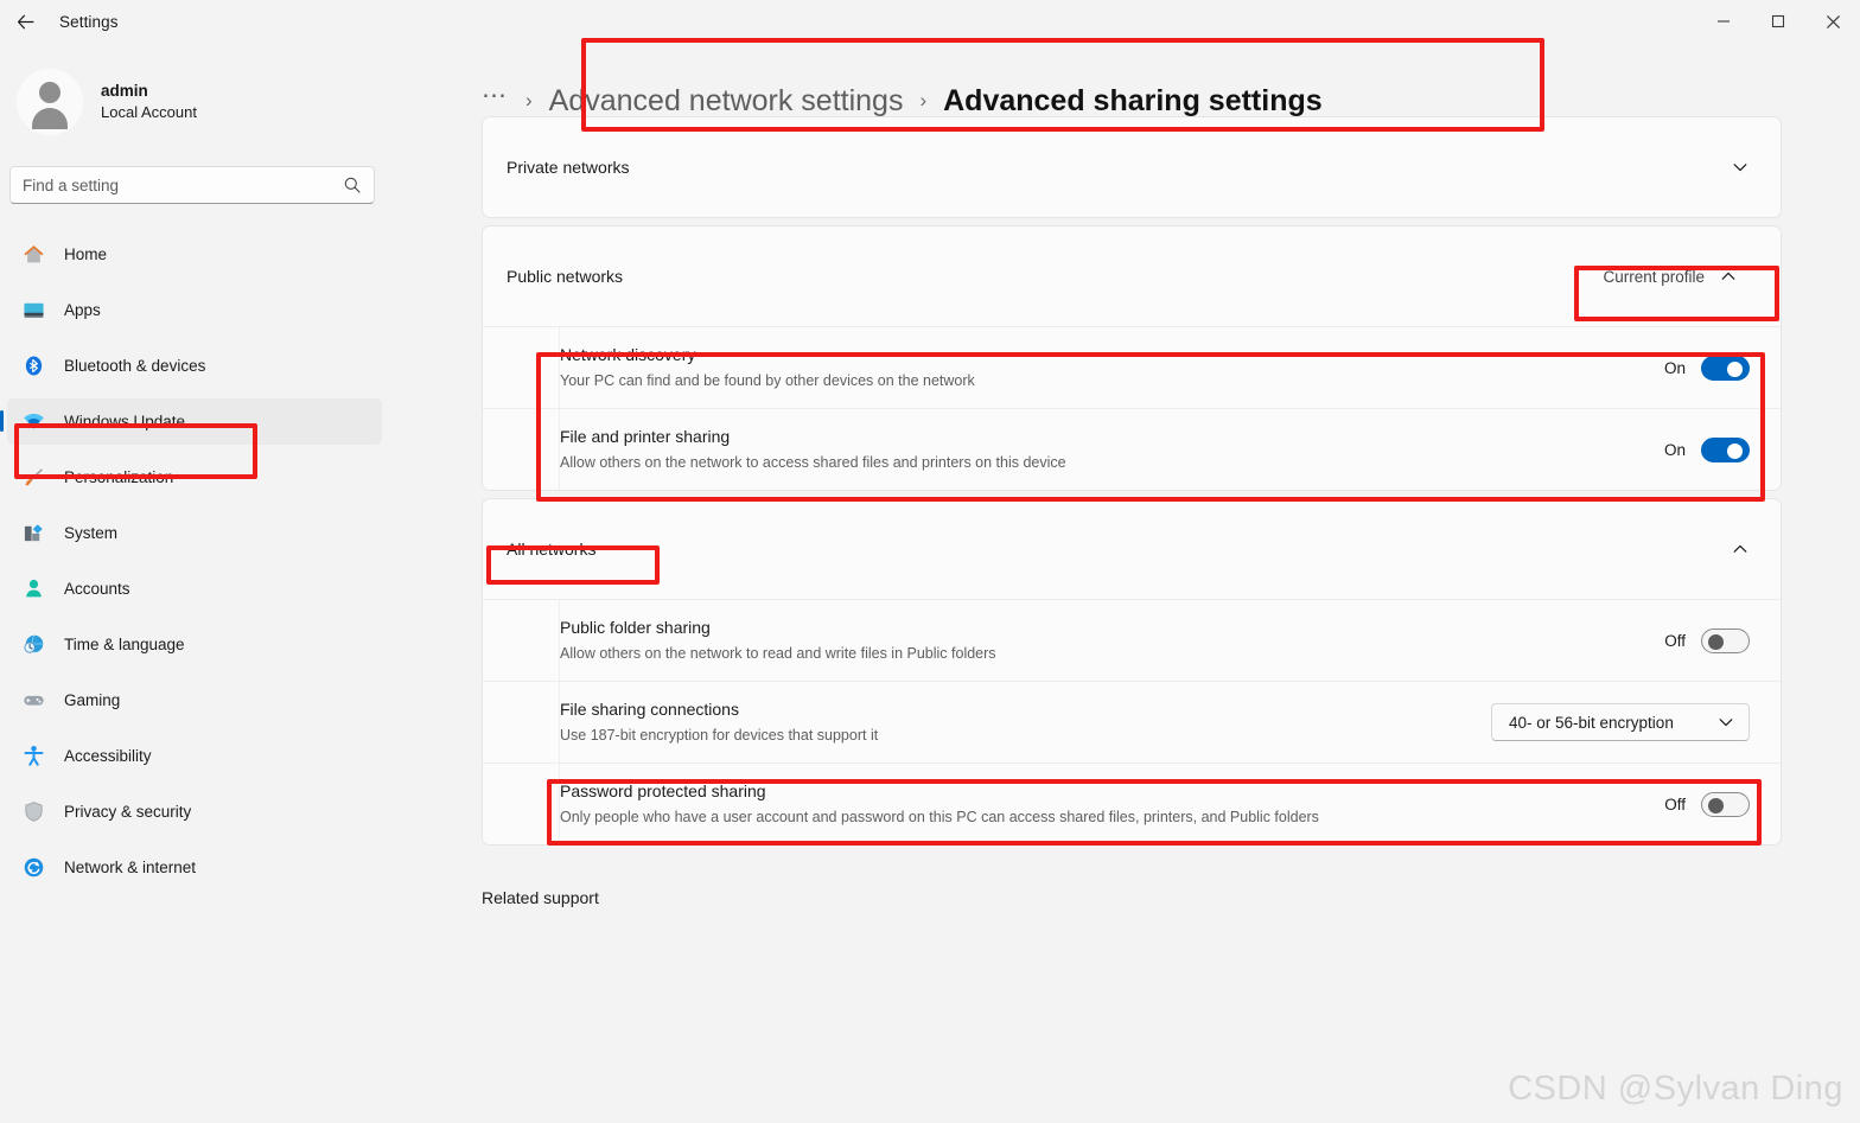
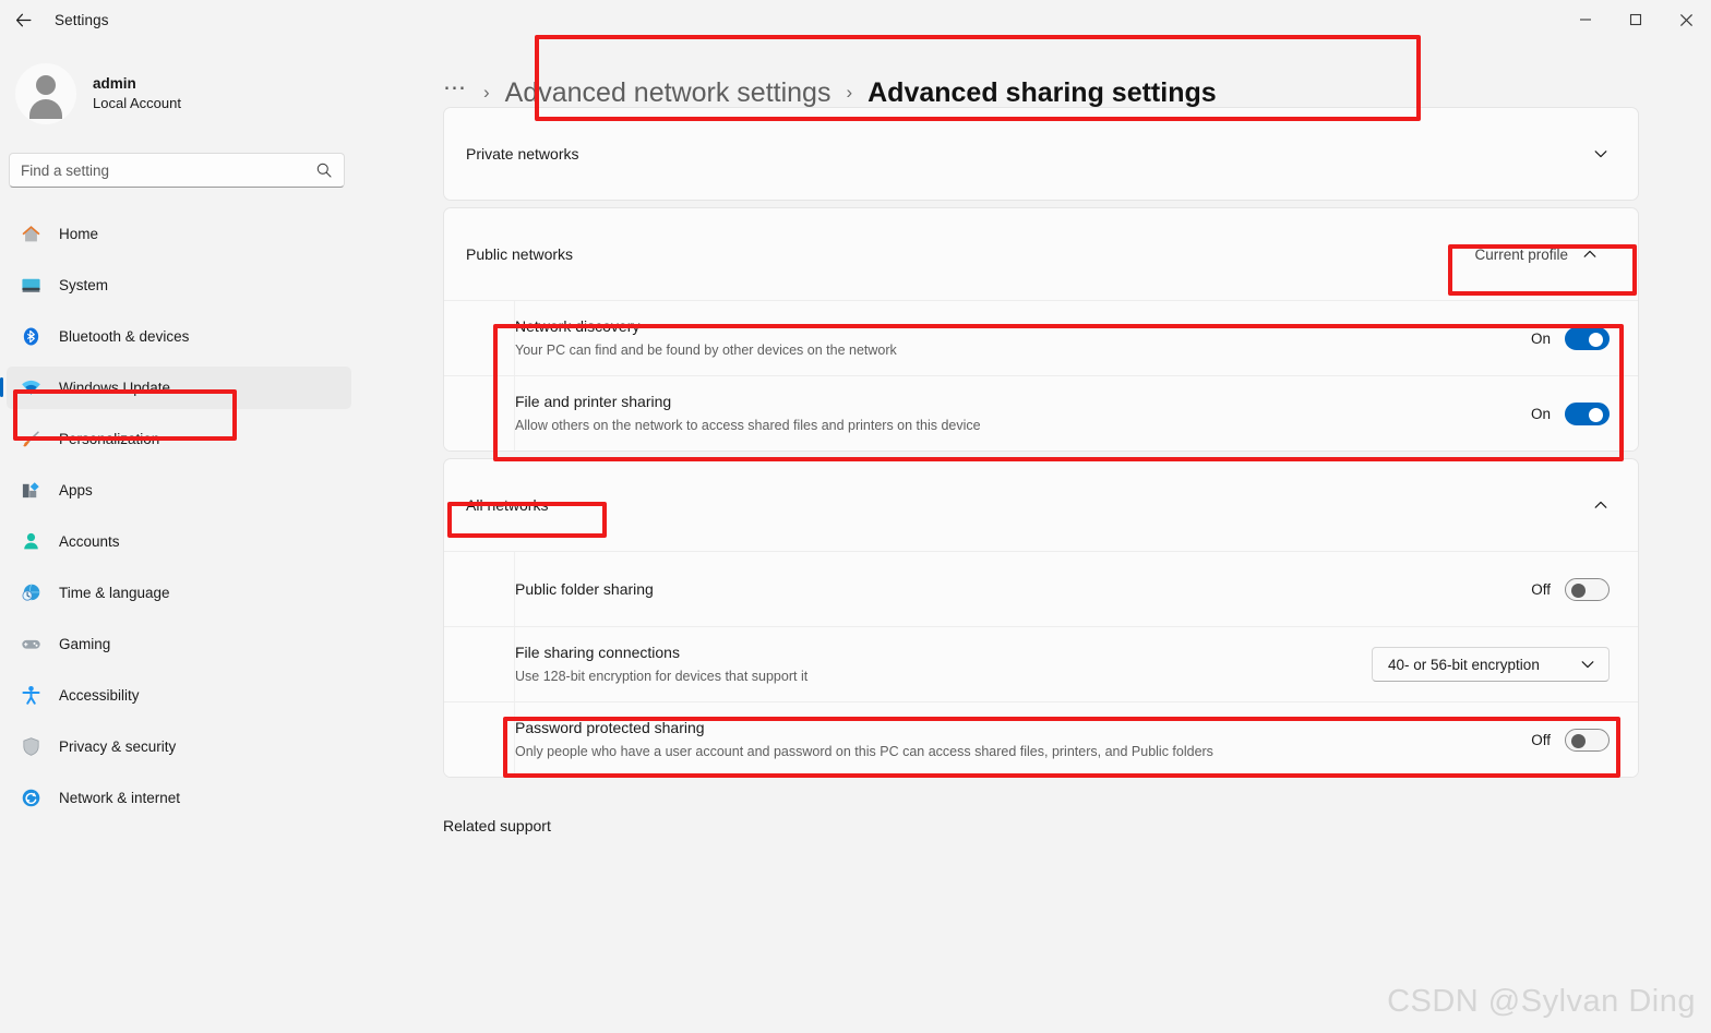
  Settings
  admin
  Local Account
  Find a setting
  Home
- Apps
+ System
  Bluetooth & devices
  Windows Update
  Personalization
- System
+ Apps
  Accounts
  Time & language
  Gaming
  Accessibility
  Privacy & security
  Network & internet
  ⋯
  ›
  Advanced network settings
  ›
  Advanced sharing settings
  Private networks
  Public networks
  Current profile
  Network discovery
  Your PC can find and be found by other devices on the network
  On
  File and printer sharing
  Allow others on the network to access shared files and printers on this device
  On
  All networks
  Public folder sharing
- Allow others on the network to read and write files in Public folders
  Off
  File sharing connections
- Use 187-bit encryption for devices that support it
+ Use 128-bit encryption for devices that support it
  40- or 56-bit encryption
  Password protected sharing
  Only people who have a user account and password on this PC can access shared files, printers, and Public folders
  Off
  Related support
  CSDN @Sylvan Ding
